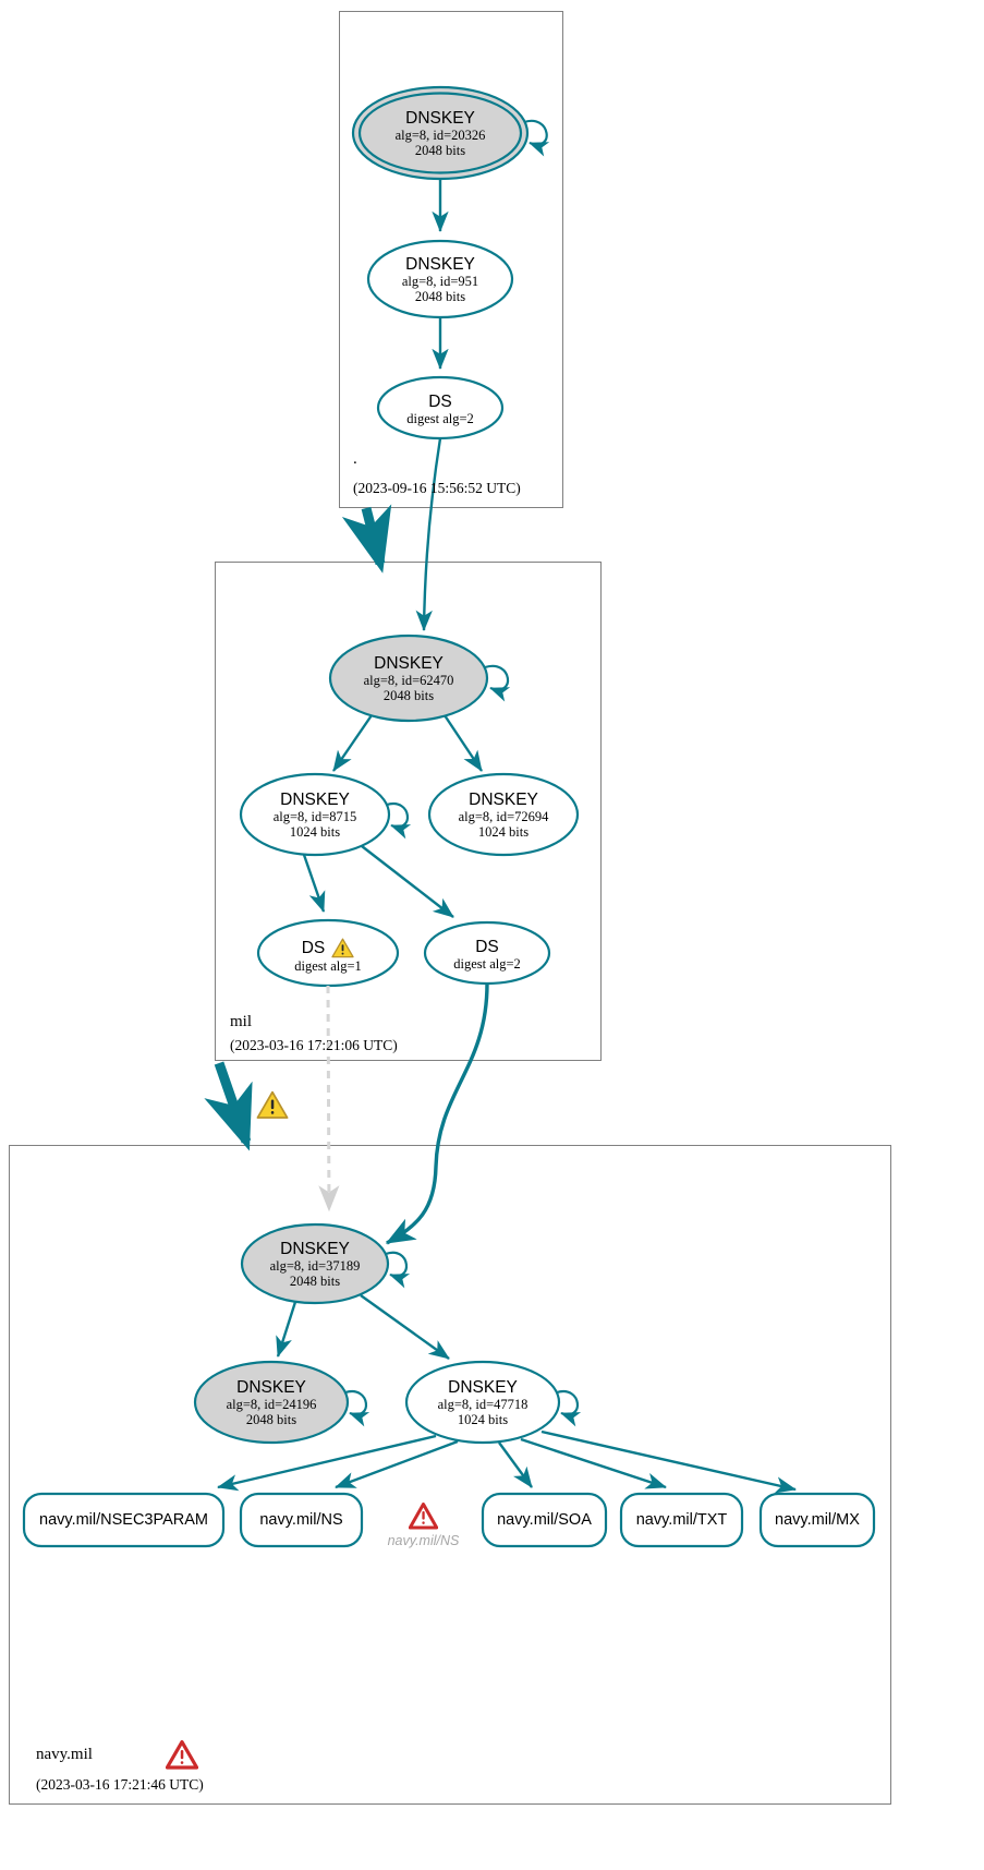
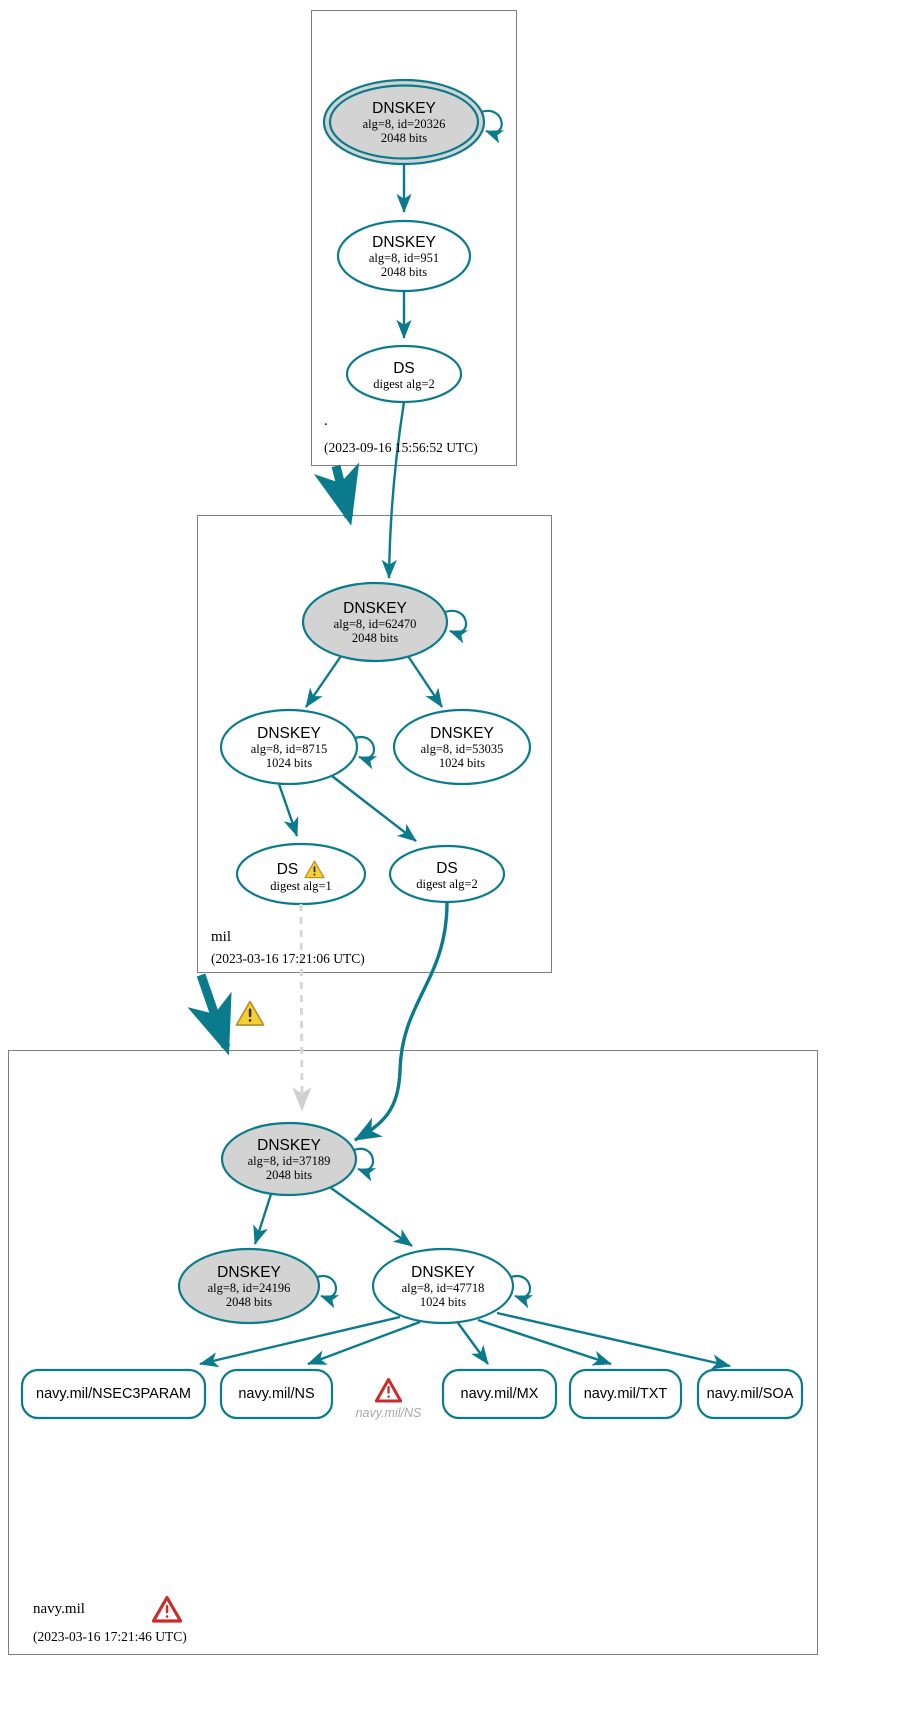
  DNSKEY
  alg=8, id=20326
  2048 bits
  DNSKEY
  alg=8, id=951
  2048 bits
  DS
  digest alg=2
  .
  (2023-09-16 15:56:52 UTC)
  DNSKEY
  alg=8, id=62470
  2048 bits
  DNSKEY
  alg=8, id=8715
  1024 bits
  DNSKEY
- alg=8, id=72694
+ alg=8, id=53035
  1024 bits
  DS
  digest alg=1
  DS
  digest alg=2
  mil
  (2023-03-16 17:21:06 UTC)
  DNSKEY
  alg=8, id=37189
  2048 bits
  DNSKEY
  alg=8, id=24196
  2048 bits
  DNSKEY
  alg=8, id=47718
  1024 bits
  navy.mil/NSEC3PARAM
  navy.mil/NS
- navy.mil/SOA
+ navy.mil/MX
  navy.mil/TXT
- navy.mil/MX
+ navy.mil/SOA
  navy.mil/NS
  navy.mil
  (2023-03-16 17:21:46 UTC)
